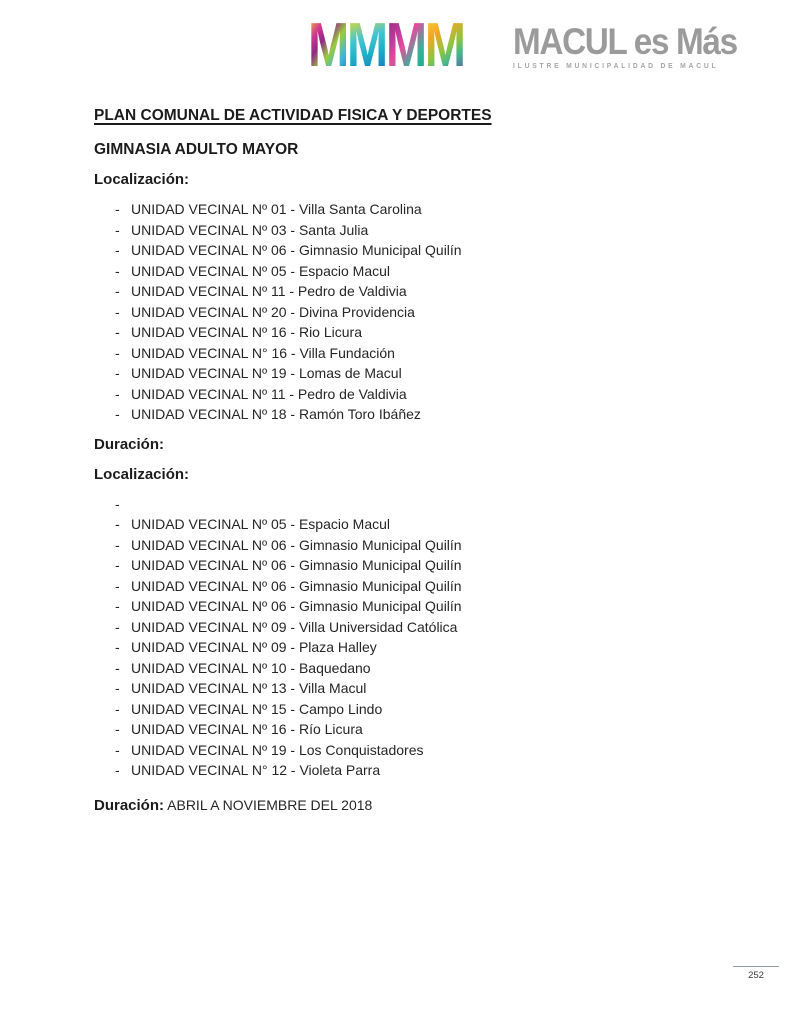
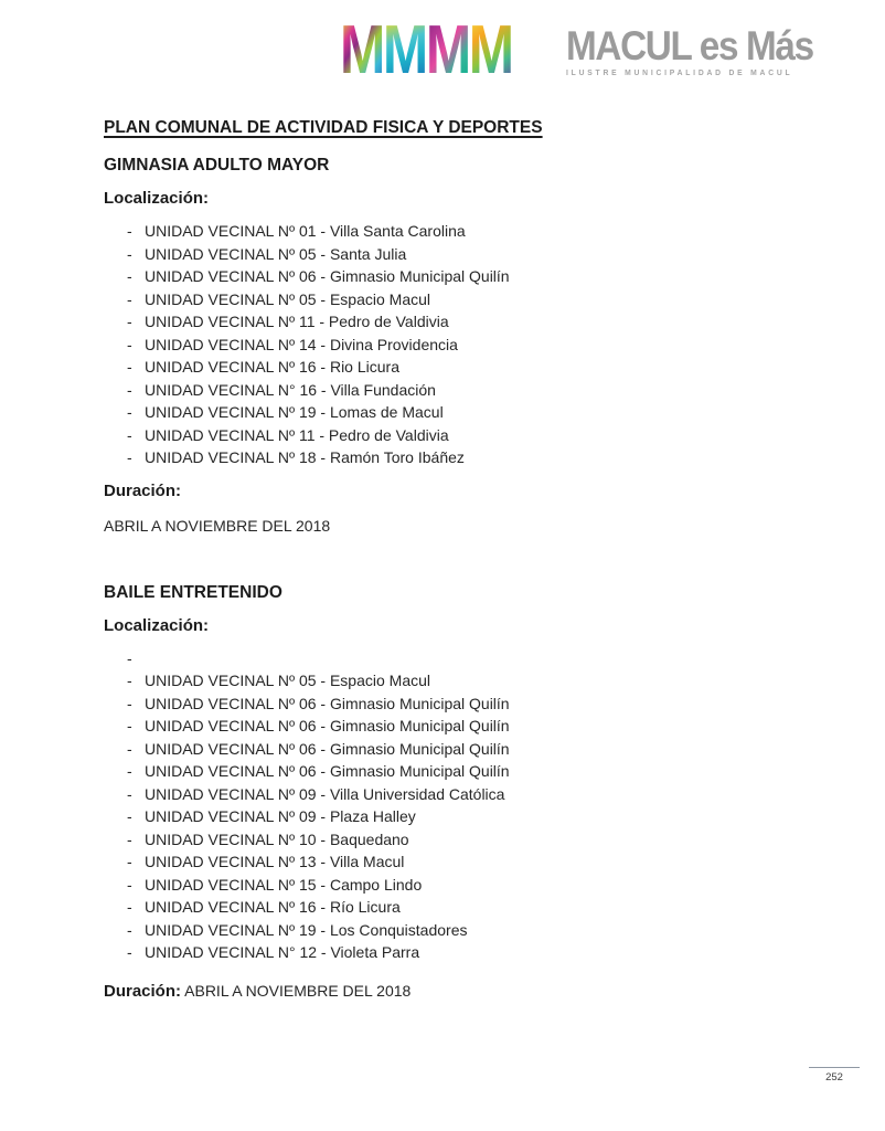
  M
  M
  M
  M
  MACUL es Más
  ILUSTRE MUNICIPALIDAD DE MACUL
  PLAN COMUNAL DE ACTIVIDAD FISICA Y DEPORTES
  GIMNASIA ADULTO MAYOR
  Localización:
  -
  UNIDAD VECINAL Nº 01 - Villa Santa Carolina
  -
- UNIDAD VECINAL Nº 03 - Santa Julia
+ UNIDAD VECINAL Nº 05 - Santa Julia
  -
  UNIDAD VECINAL Nº 06 - Gimnasio Municipal Quilín
  -
  UNIDAD VECINAL Nº 05 - Espacio Macul
  -
  UNIDAD VECINAL Nº 11 - Pedro de Valdivia
  -
- UNIDAD VECINAL Nº 20 - Divina Providencia
+ UNIDAD VECINAL Nº 14 - Divina Providencia
  -
  UNIDAD VECINAL Nº 16 - Rio Licura
  -
  UNIDAD VECINAL N° 16 - Villa Fundación
  -
  UNIDAD VECINAL Nº 19 - Lomas de Macul
  -
  UNIDAD VECINAL Nº 11 - Pedro de Valdivia
  -
  UNIDAD VECINAL Nº 18 - Ramón Toro Ibáñez
  Duración:
+ ABRIL A NOVIEMBRE DEL 2018
+ BAILE ENTRETENIDO
  Localización:
  -
  -
  UNIDAD VECINAL Nº 05 - Espacio Macul
  -
  UNIDAD VECINAL Nº 06 - Gimnasio Municipal Quilín
  -
  UNIDAD VECINAL Nº 06 - Gimnasio Municipal Quilín
  -
  UNIDAD VECINAL Nº 06 - Gimnasio Municipal Quilín
  -
  UNIDAD VECINAL Nº 06 - Gimnasio Municipal Quilín
  -
  UNIDAD VECINAL Nº 09 - Villa Universidad Católica
  -
  UNIDAD VECINAL Nº 09 - Plaza Halley
  -
  UNIDAD VECINAL Nº 10 - Baquedano
  -
  UNIDAD VECINAL Nº 13 - Villa Macul
  -
  UNIDAD VECINAL Nº 15 - Campo Lindo
  -
  UNIDAD VECINAL Nº 16 - Río Licura
  -
  UNIDAD VECINAL Nº 19 - Los Conquistadores
  -
  UNIDAD VECINAL N° 12 - Violeta Parra
  Duración: ABRIL A NOVIEMBRE DEL 2018
  252
